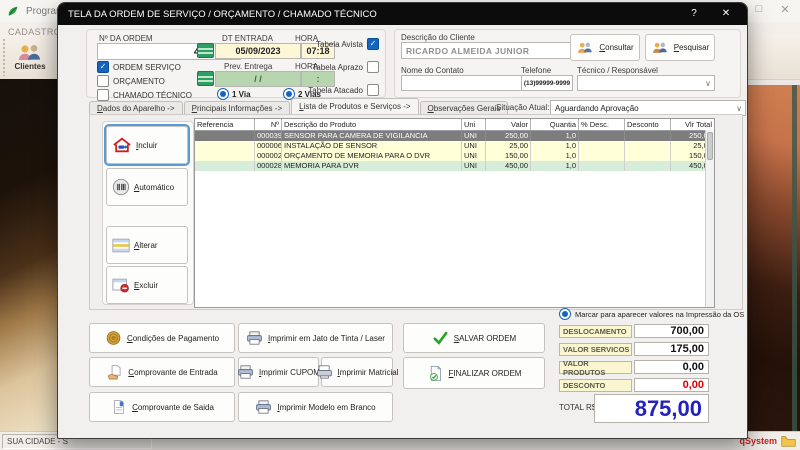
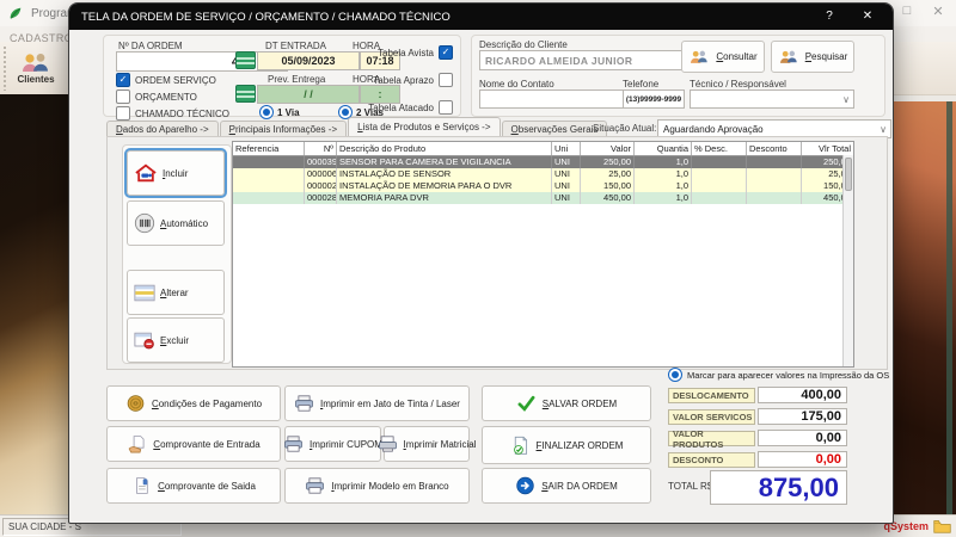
  □
  ✕
  CADASTR
  Clientes
  SUA CIDADE - S
  qSystem
  TELA DA ORDEM DE SERVIÇO / ORÇAMENTO / CHAMADO TÉCNICO
  ?
  ✕
  Nº DA ORDEM
  ✓
  ORDEM SERVIÇO
  ORÇAMENTO
  CHAMADO TÉCNICO
  DT ENTRADA
  HORA
  05/09/2023
  07:18
  Prev. Entrega
  HORA
  / /
  :
  1 Via
  2 Vias
  Tabela Avista
  ✓
  Tabela Aprazo
  Tabela Atacado
  Descrição do Cliente
  RICARDO ALMEIDA JUNIOR
  Consultar
  Pesquisar
  Nome do Contato
  Telefone
  Técnico / Responsável
  ∨
  Dados do Aparelho ->
  Principais Informações ->
  Lista de Produtos e Serviços ->
  Observações Gerais
  Situação Atual:
  Aguardando Aprovação
  ∨
  Incluir
  Automático
  Alterar
  Excluir
  Referencia
  Nº
  Descrição do Produto
  Uni
  Valor
  Quantia
  % Desc.
  Desconto
  Vlr Total
  000039
  SENSOR PARA CAMERA DE VIGILANCIA
  UNI
  250,00
  1,0
  000006
  INSTALAÇÃO DE SENSOR
  UNI
  25,00
  1,0
  000002
- ORÇAMENTO DE MEMORIA PARA O DVR
+ INSTALAÇÃO DE MEMORIA PARA O DVR
  UNI
  150,00
  1,0
  000028
  MEMORIA PARA DVR
  UNI
  450,00
  1,0
  Condições de Pagamento
  Comprovante de Entrada
  Comprovante de Saida
  Imprimir em Jato de Tinta / Laser
  Imprimir CUPOM
  Imprimir Matricial
  Imprimir Modelo em Branco
  SALVAR ORDEM
  FINALIZAR ORDEM
+ SAIR DA ORDEM
  Marcar para aparecer valores na Impressão da OS
  DESLOCAMENTO
- 700,00
+ 400,00
  VALOR SERVICOS
  175,00
  VALOR PRODUTOS
  0,00
  DESCONTO
  0,00
  TOTAL R
  875,00
